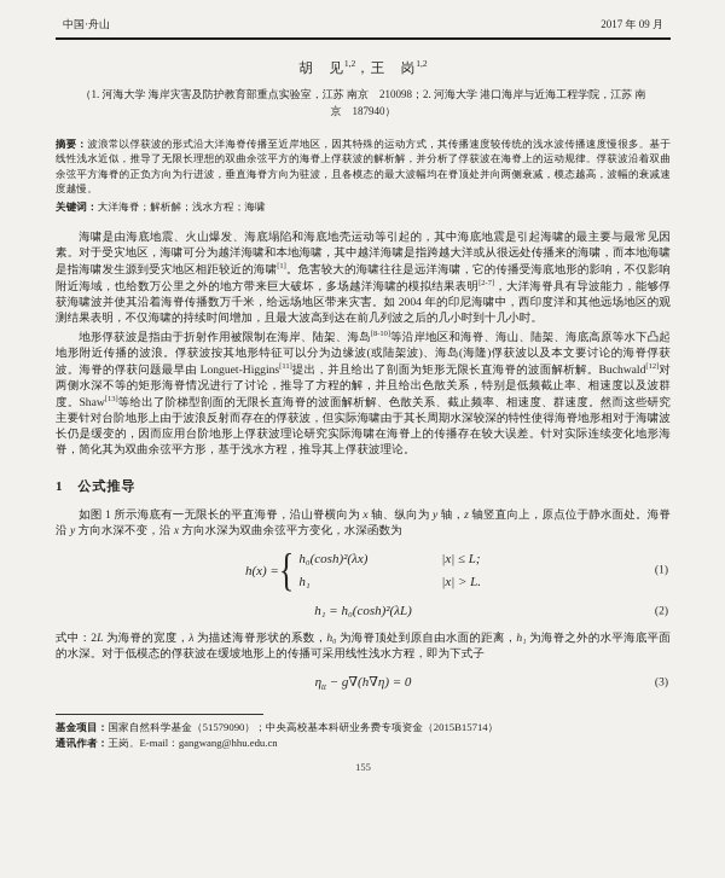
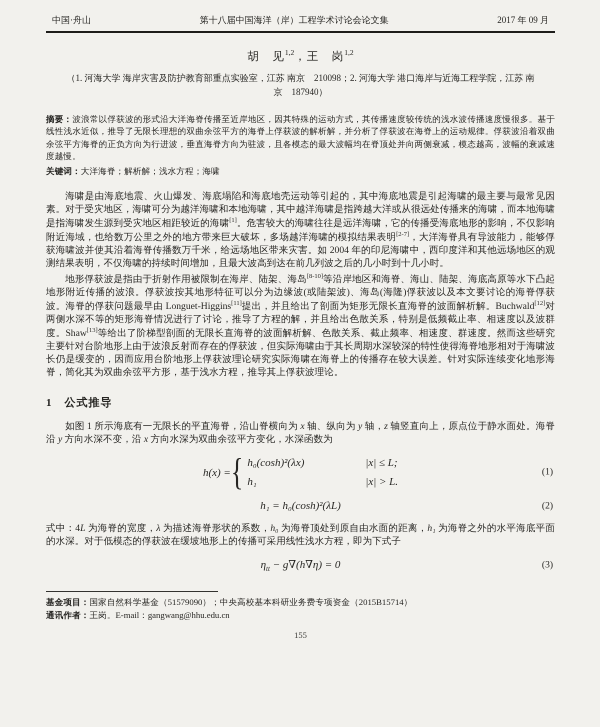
  中国·舟山
+ 第十八届中国海洋（岸）工程学术讨论会论文集
  2017 年 09 月
  胡 见1,2，王 岗1,2
  （1. 河海大学 海岸灾害及防护教育部重点实验室，江苏 南京 210098；2. 河海大学 港口海岸与近海工程学院，江苏 南京 187940）
  摘要：波浪常以俘获波的形式沿大洋海脊传播至近岸地区，因其特殊的运动方式，其传播速度较传统的浅水波传播速度慢很多。基于线性浅水近似，推导了无限长理想的双曲余弦平方的海脊上俘获波的解析解，并分析了俘获波在海脊上的运动规律。俘获波沿着双曲余弦平方海脊的正负方向为行进波，垂直海脊方向为驻波，且各模态的最大波幅均在脊顶处并向两侧衰减，模态越高，波幅的衰减速度越慢。
  关键词：大洋海脊；解析解；浅水方程；海啸
  海啸是由海底地震、火山爆发、海底塌陷和海底地壳运动等引起的，其中海底地震是引起海啸的最主要与最常见因素。对于受灾地区，海啸可分为越洋海啸和本地海啸，其中越洋海啸是指跨越大洋或从很远处传播来的海啸，而本地海啸是指海啸发生源到受灾地区相距较近的海啸 。危害较大的海啸往往是远洋海啸，它的传播受海底地形的影响，不仅影响附近海域，也给数万公里之外的地方带来巨大破坏，多场越洋海啸的模拟结果表明 ，大洋海脊具有导波能力，能够俘获海啸波并使其沿着海脊传播数万千米，给远场地区带来灾害。如 2004 年的印尼海啸中，西印度洋和其他远场地区的观测结果表明，不仅海啸的持续时间增加，且最大波高到达在前几列波之后的几小时到十几小时。
  地形俘获波是指由于折射作用被限制在海岸、陆架、海岛 等沿岸地区和海脊、海山、陆架、海底高原等水下凸起地形附近传播的波浪。俘获波按其地形特征可以分为边缘波(或陆架波)、海岛(海隆)俘获波以及本文要讨论的海脊俘获波。海脊的俘获问题最早由 Longuet-Higgins 提出，并且给出了剖面为矩形无限长直海脊的波面解析解。Buchwald 对两侧水深不等的矩形海脊情况进行了讨论，推导了方程的解，并且给出色散关系，特别是低频截止率、相速度以及波群度。Shaw 等给出了阶梯型剖面的无限长直海脊的波面解析解、色散关系、截止频率、相速度、群速度。然而这些研究主要针对台阶地形上由于波浪反射而存在的俘获波，但实际海啸由于其长周期水深较深的特性使得海脊地形相对于海啸波长仍是缓变的，因而应用台阶地形上俘获波理论研究实际海啸在海脊上的传播存在较大误差。针对实际连续变化地形海脊，简化其为双曲余弦平方形，基于浅水方程，推导其上俘获波理论。
  1 公式推导
  如图 1 所示海底有一无限长的平直海脊，沿山脊横向为 x 轴、纵向为 y 轴，z 轴竖直向上，原点位于静水面处。海脊沿 y 方向水深不变，沿 x 方向水深为双曲余弦平方变化，水深函数为
  h(x) =
  {
  h₀(cosh)²(λx)
  |x| ≤ L;
  h₁
  |x| > L.
  (1)
  h₁ = h₀(cosh)²(λL)
  (2)
- 式中：2L 为海脊的宽度，λ 为描述海脊形状的系数，h₀ 为海脊顶处到原自由水面的距离，h₁ 为海脊之外的水平海底平面的水深。对于低模态的俘获波在缓坡地形上的传播可采用线性浅水方程，即为下式子
+ 式中：4L 为海脊的宽度，λ 为描述海脊形状的系数，h₀ 为海脊顶处到原自由水面的距离，h₁ 为海脊之外的水平海底平面的水深。对于低模态的俘获波在缓坡地形上的传播可采用线性浅水方程，即为下式子
  ηtt − g∇(h∇η) = 0
  (3)
  基金项目：国家自然科学基金（51579090）；中央高校基本科研业务费专项资金（2015B15714）
  通讯作者：王岗。E-mail：gangwang@hhu.edu.cn
  155
